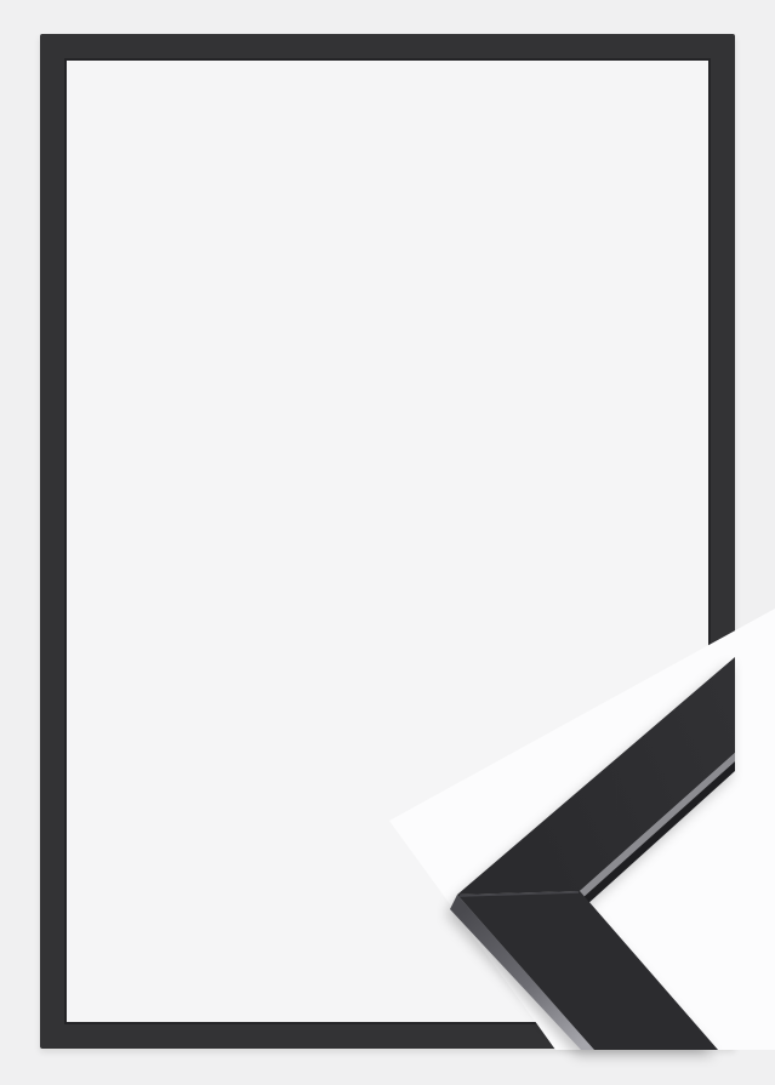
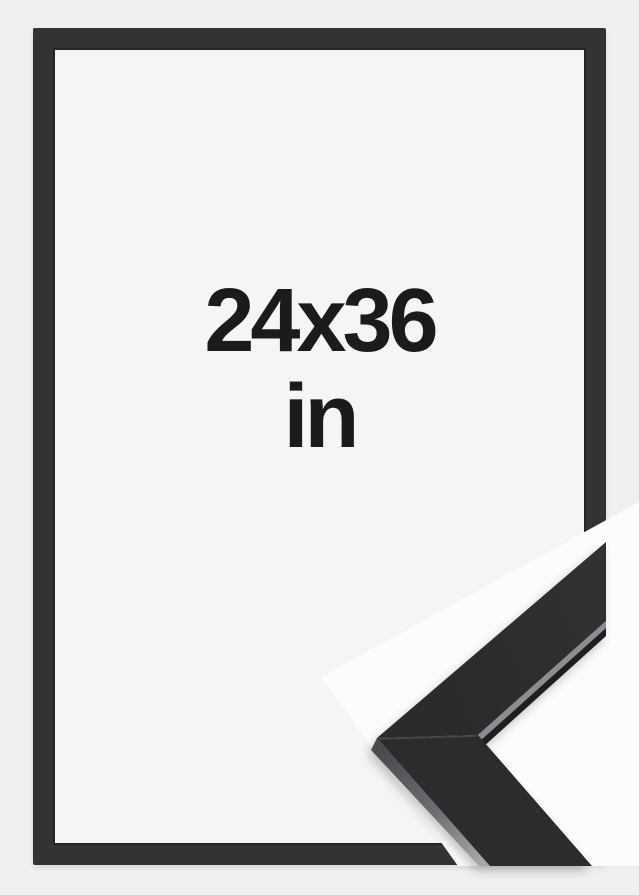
+ 24x36
+ in
